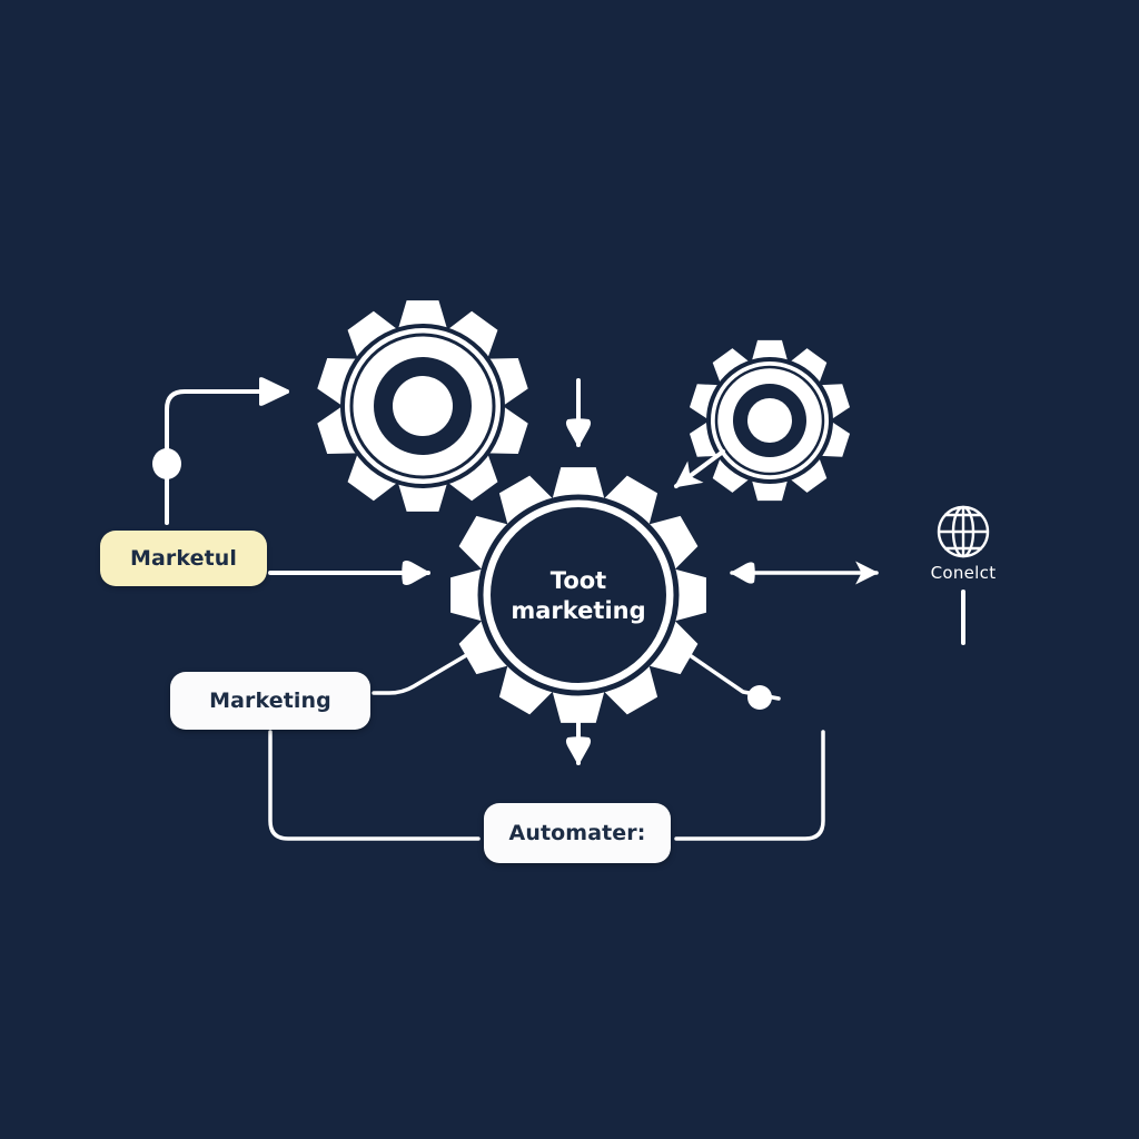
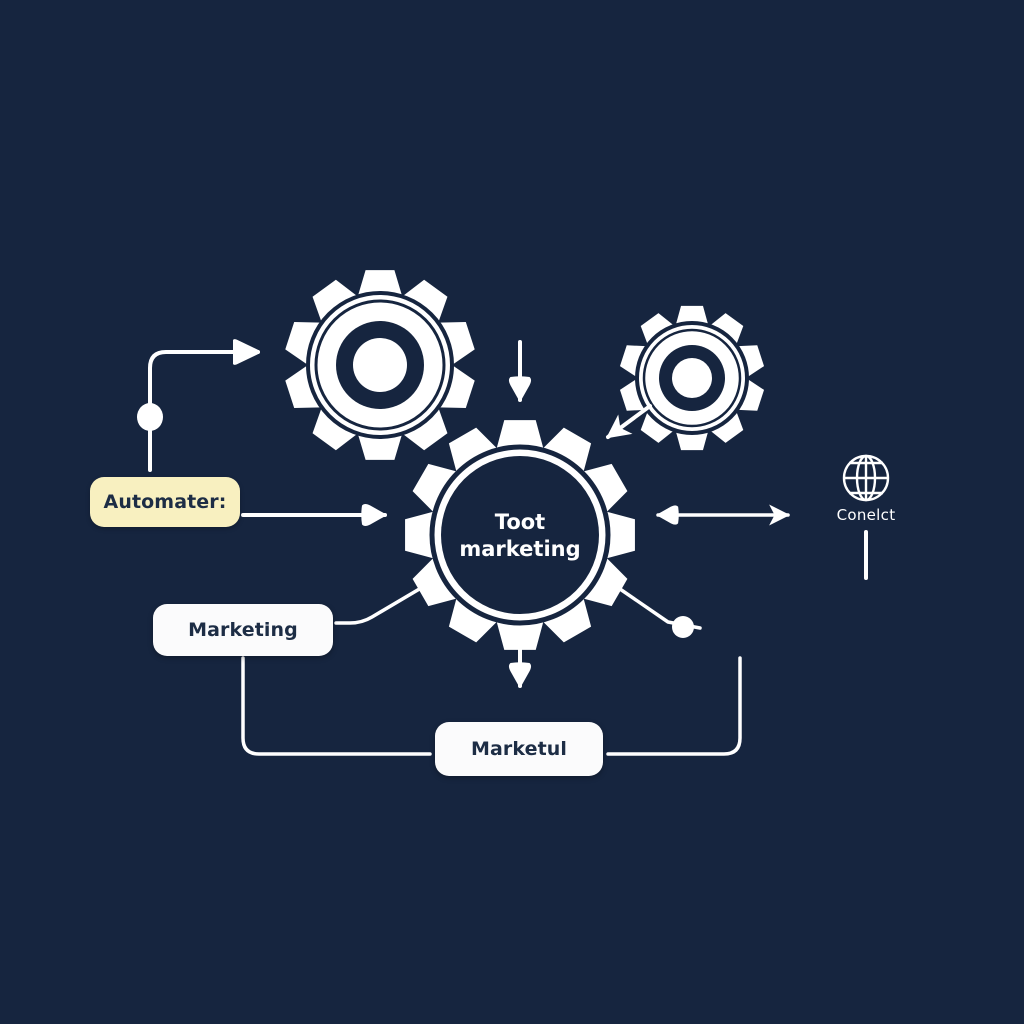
  Toot
  marketing
- Marketul
+ Automater:
  Marketing
- Automater:
+ Marketul
  Conelct
